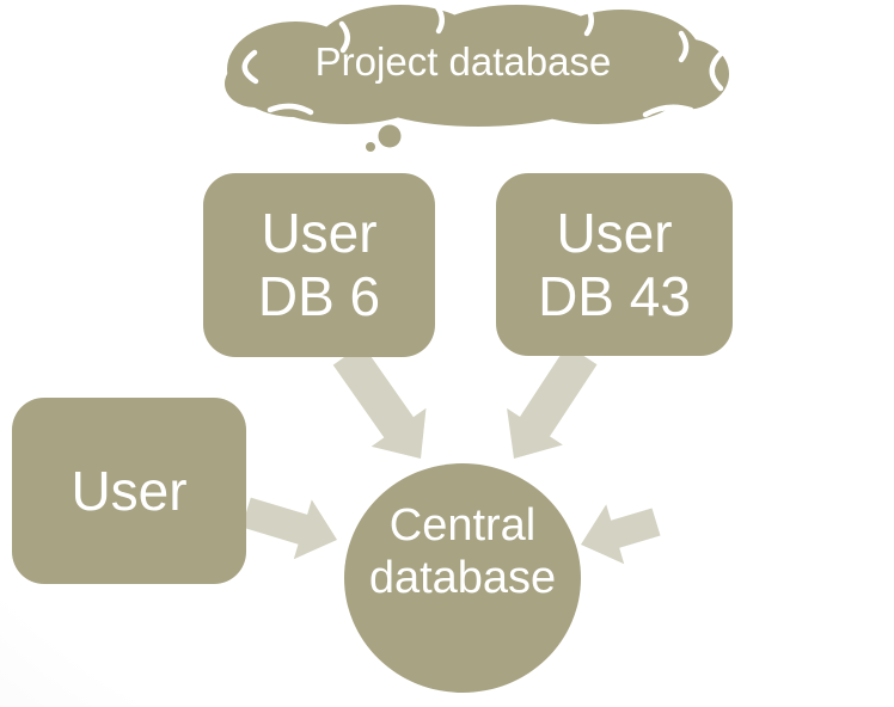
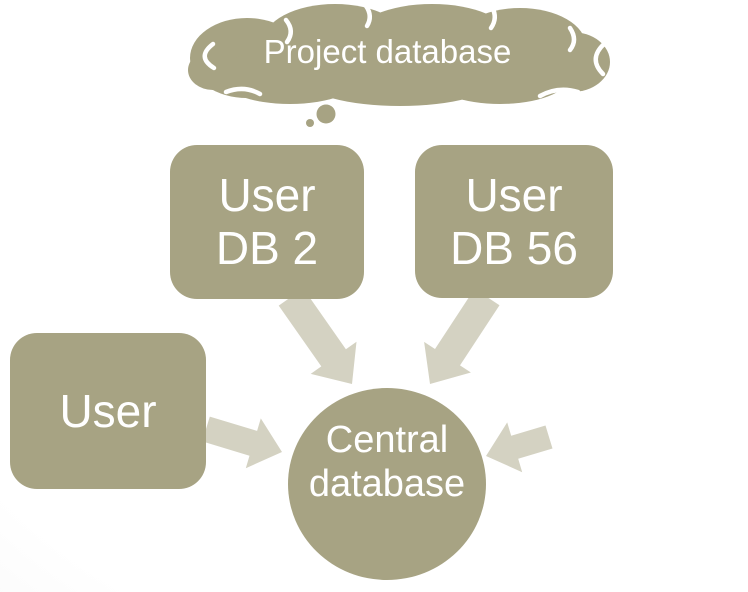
  Project database
  User
- DB 6
+ DB 2
  User
- DB 43
+ DB 56
  User
  Central
  database
